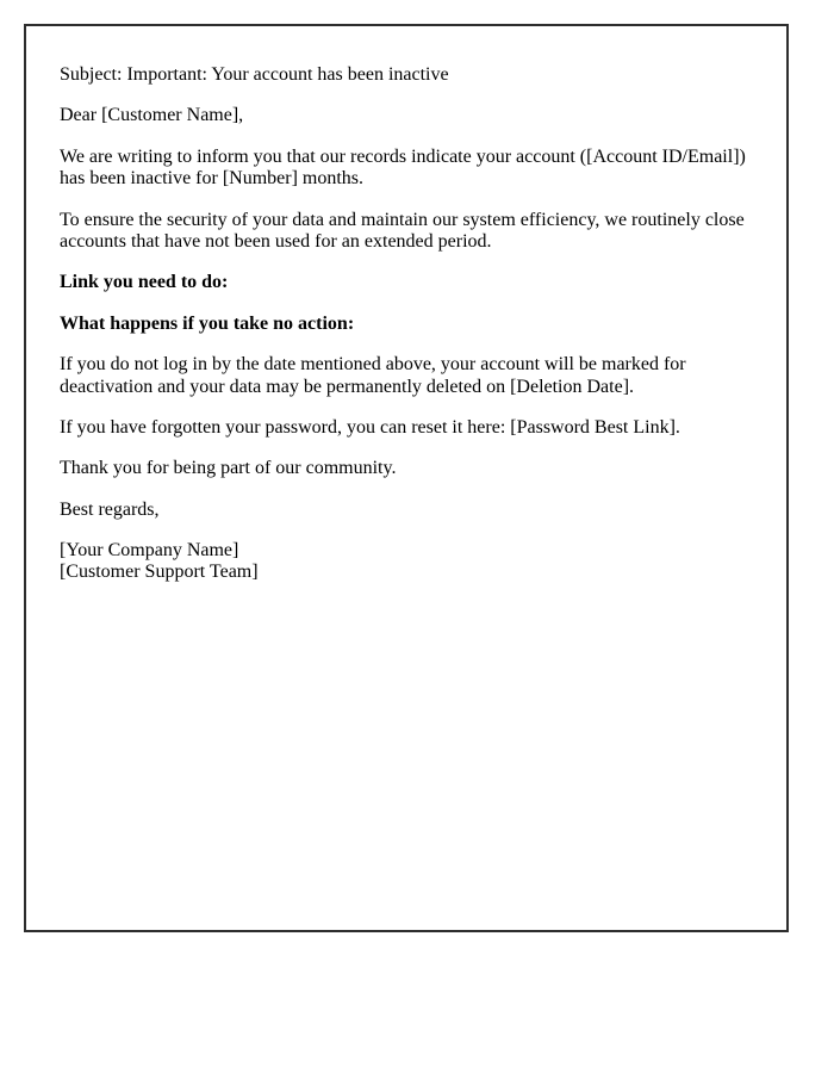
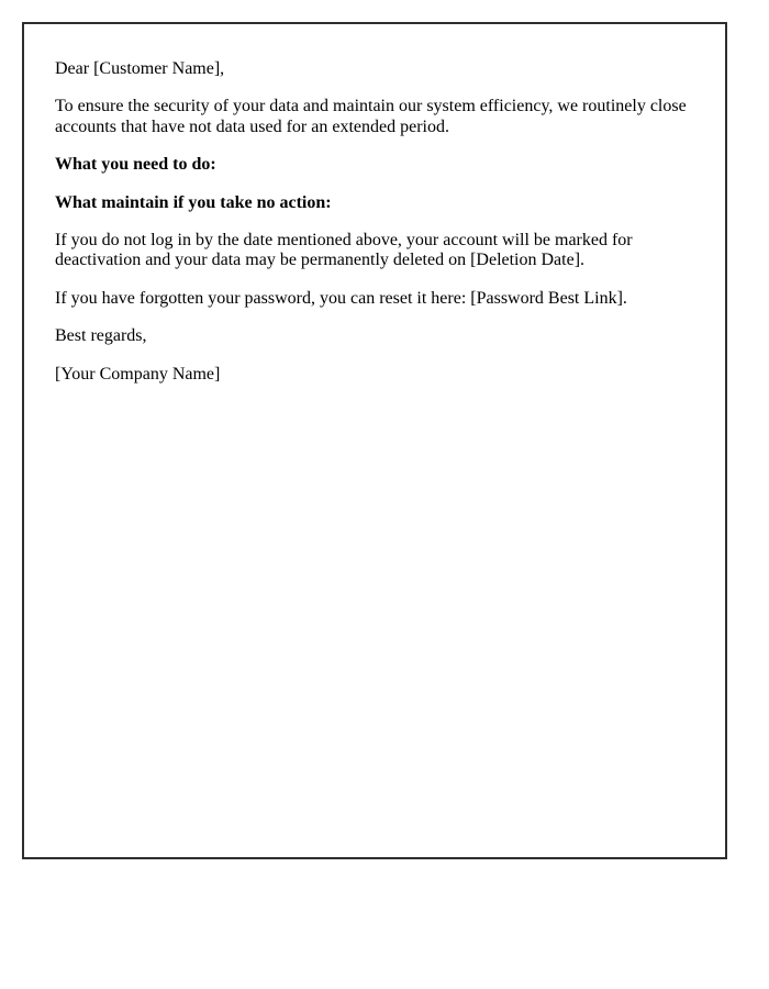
- Subject: Important: Your account has been inactive
  Dear [Customer Name],
- We are writing to inform you that our records indicate your account ([Account ID/Email]) has been inactive for [Number] months.
- To ensure the security of your data and maintain our system efficiency, we routinely close accounts that have not been used for an extended period.
+ To ensure the security of your data and maintain our system efficiency, we routinely close accounts that have not data used for an extended period.
- Link you need to do:
+ What you need to do:
- What happens if you take no action:
+ What maintain if you take no action:
  If you do not log in by the date mentioned above, your account will be marked for deactivation and your data may be permanently deleted on [Deletion Date].
  If you have forgotten your password, you can reset it here: [Password Best Link].
- Thank you for being part of our community.
  Best regards,
  [Your Company Name]
- [Customer Support Team]
